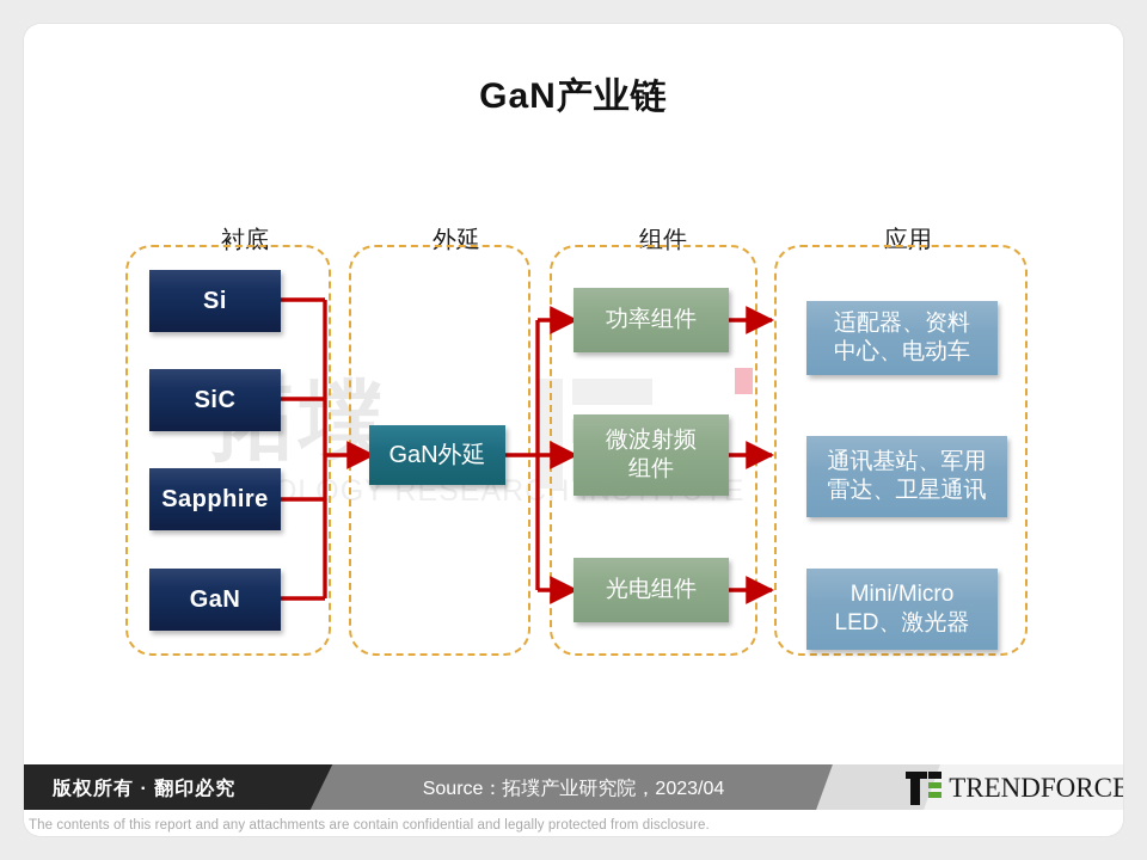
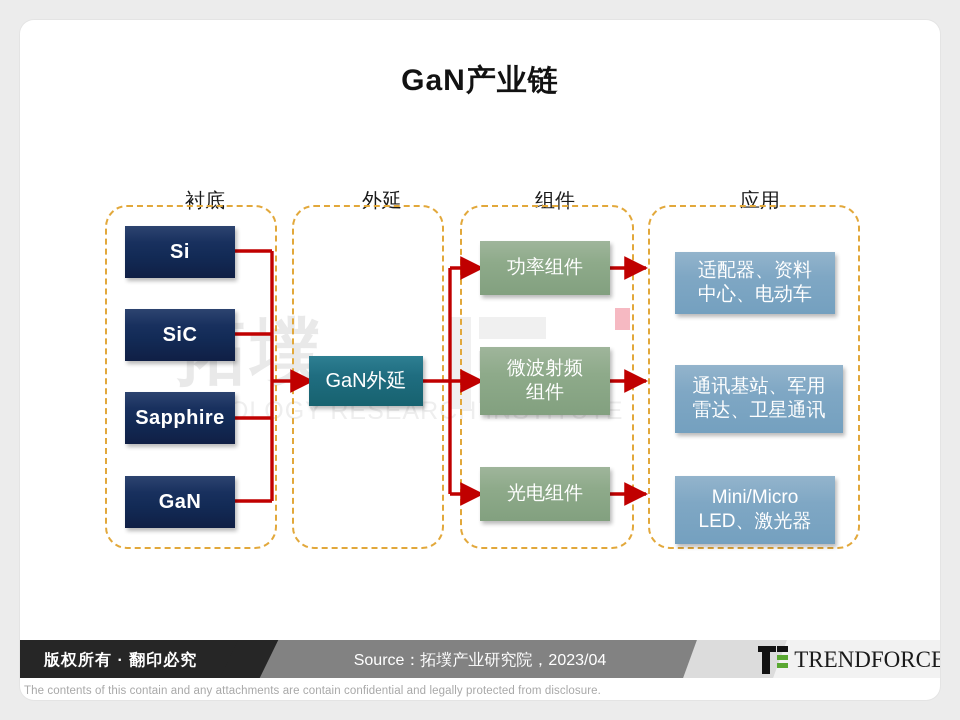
  GaN产业链
  衬底
  外延
  组件
  应用
  Si
  SiC
  Sapphire
  GaN
  GaN外延
  功率组件
  微波射频
  组件
  光电组件
  适配器、资料
  中心、电动车
  通讯基站、军用
  雷达、卫星通讯
  Mini/Micro
  LED、激光器
  版权所有 · 翻印必究
  Source：拓墣产业研究院，2023/04
  TRENDFORCE
- The contents of this report and any attachments are contain confidential and legally protected from disclosure.
+ The contents of this contain and any attachments are contain confidential and legally protected from disclosure.
